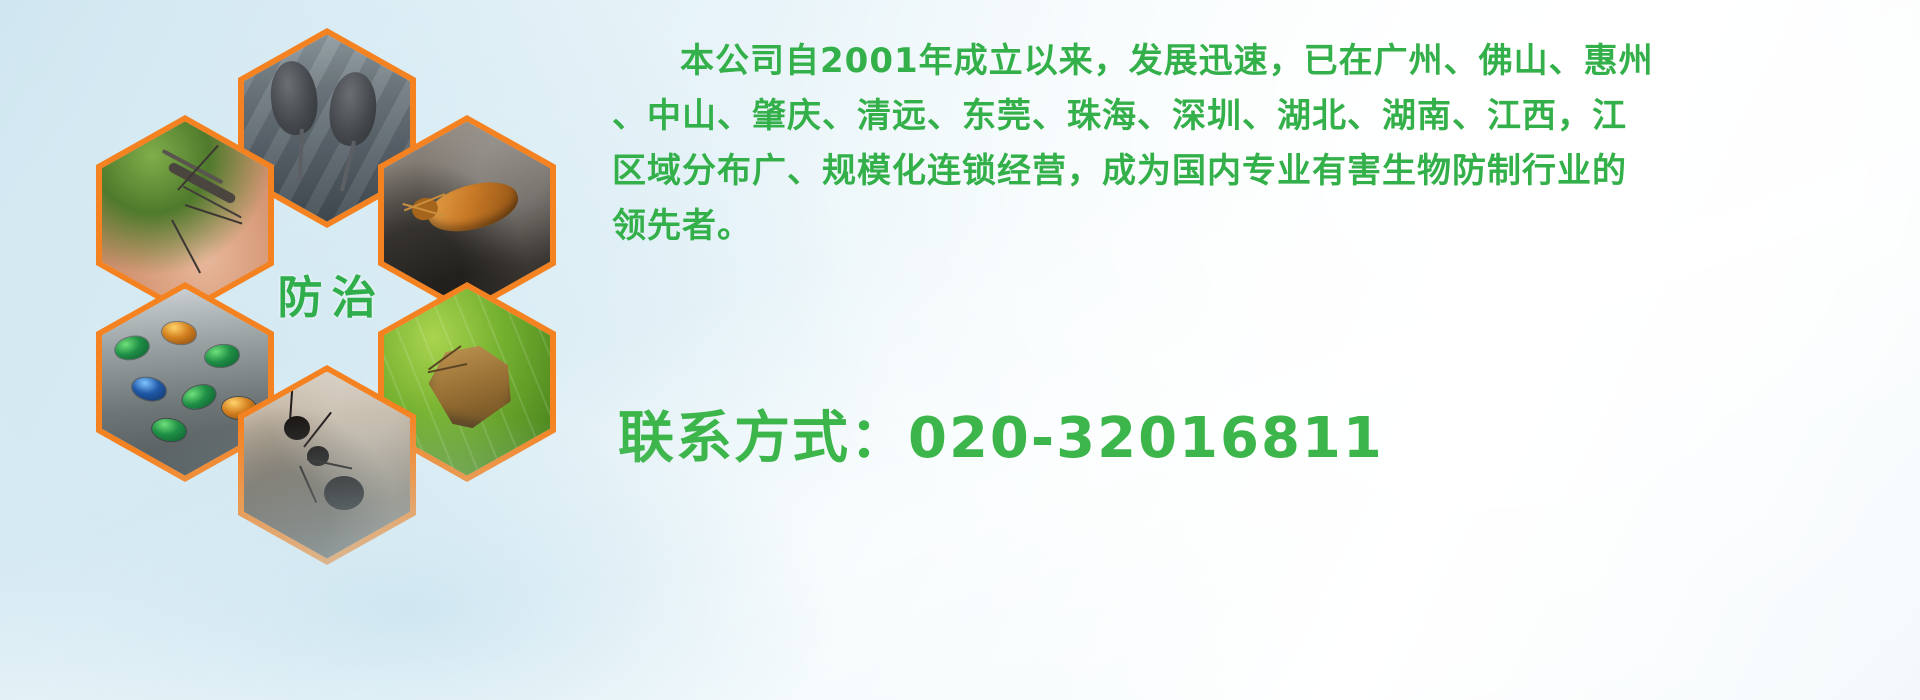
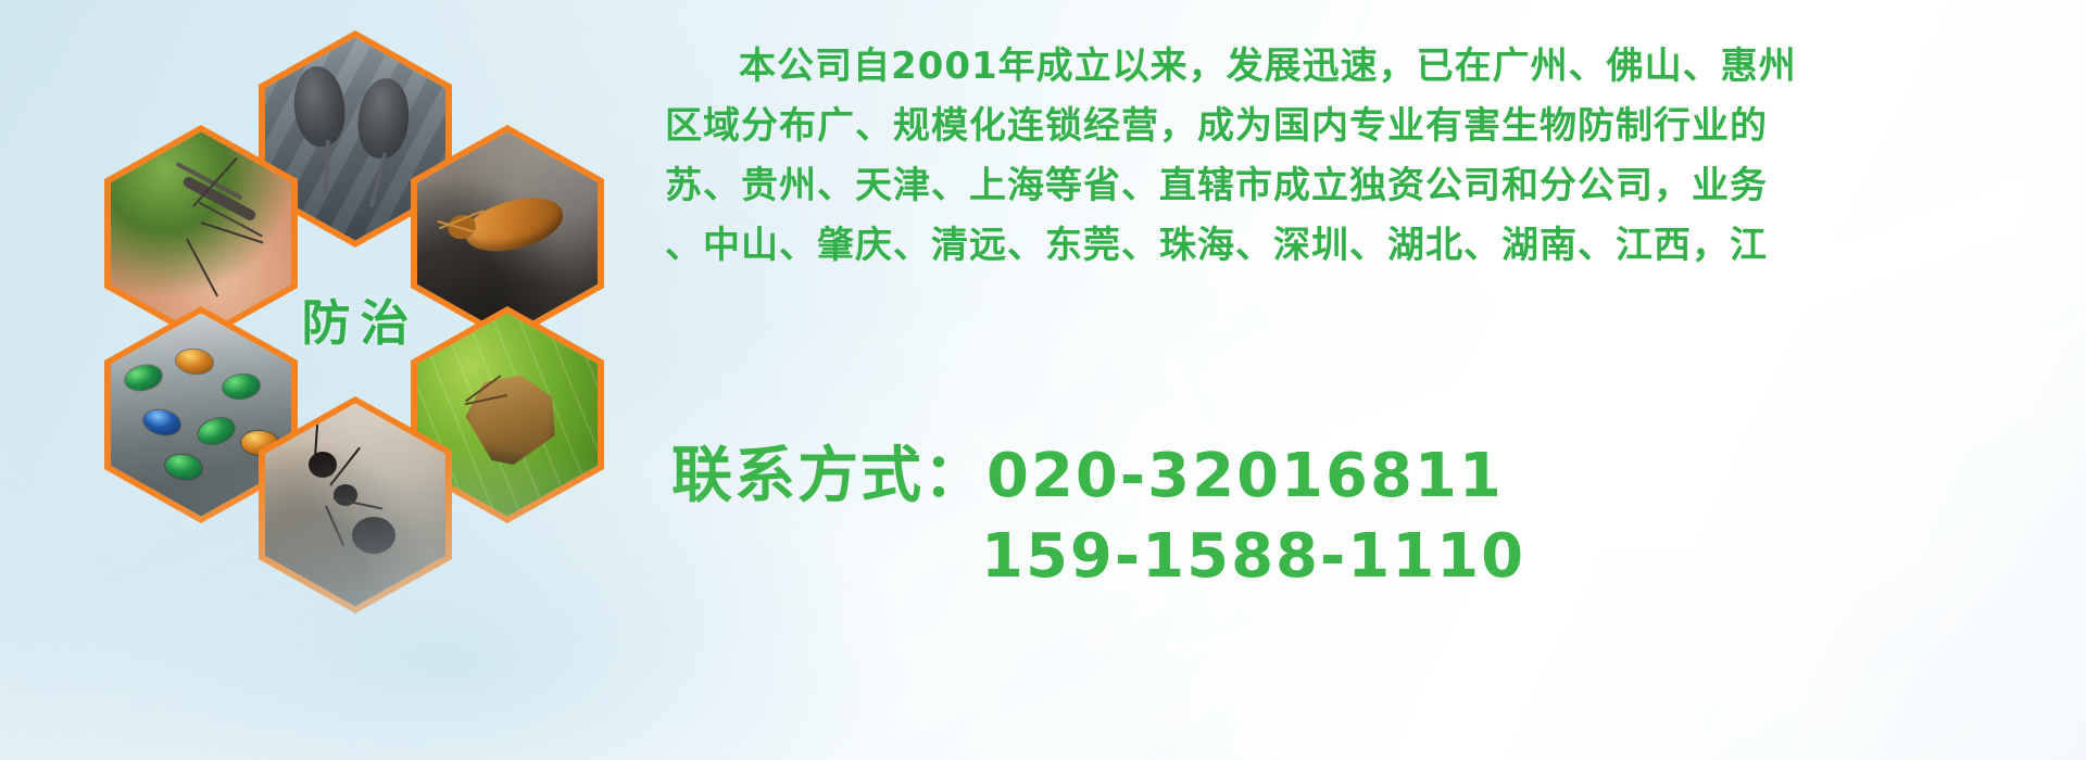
  防治
  本公司自2001年成立以来，发展迅速，已在广州、佛山、惠州
- 、中山、肇庆、清远、东莞、珠海、深圳、湖北、湖南、江西，江
+ 区域分布广、规模化连锁经营，成为国内专业有害生物防制行业的
+ 苏、贵州、天津、上海等省、直辖市成立独资公司和分公司，业务
- 区域分布广、规模化连锁经营，成为国内专业有害生物防制行业的
+ 、中山、肇庆、清远、东莞、珠海、深圳、湖北、湖南、江西，江
- 领先者。
  ：020-32016811
+ 159-1588-1110
